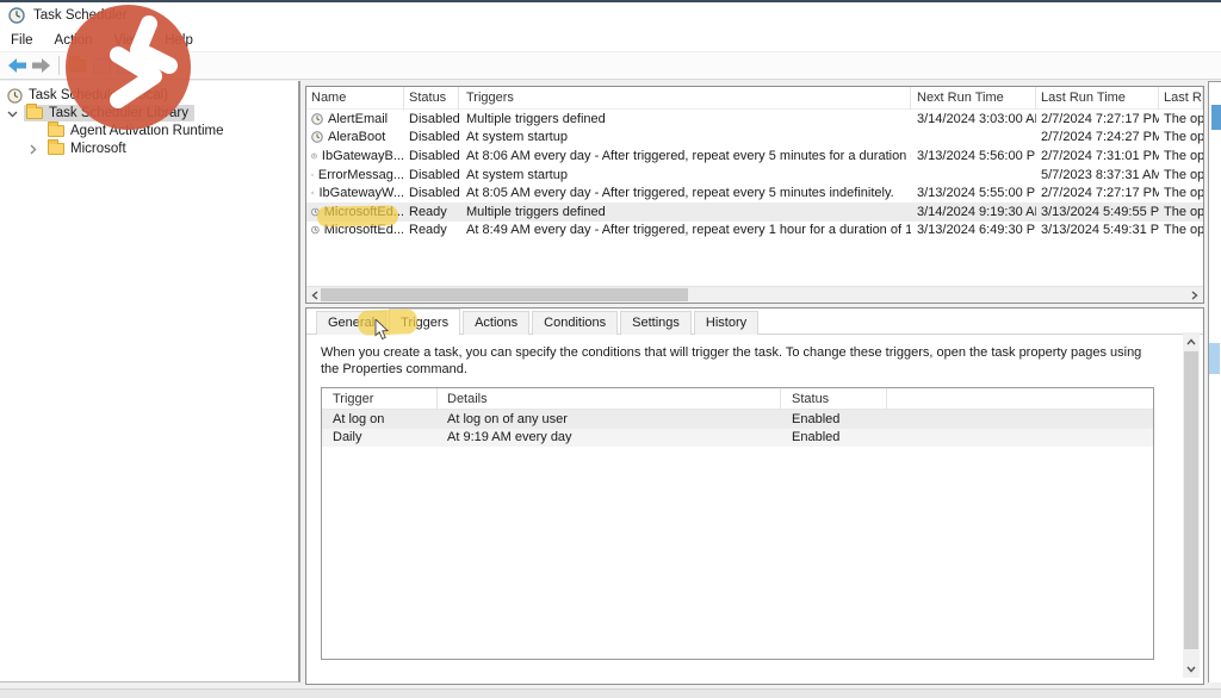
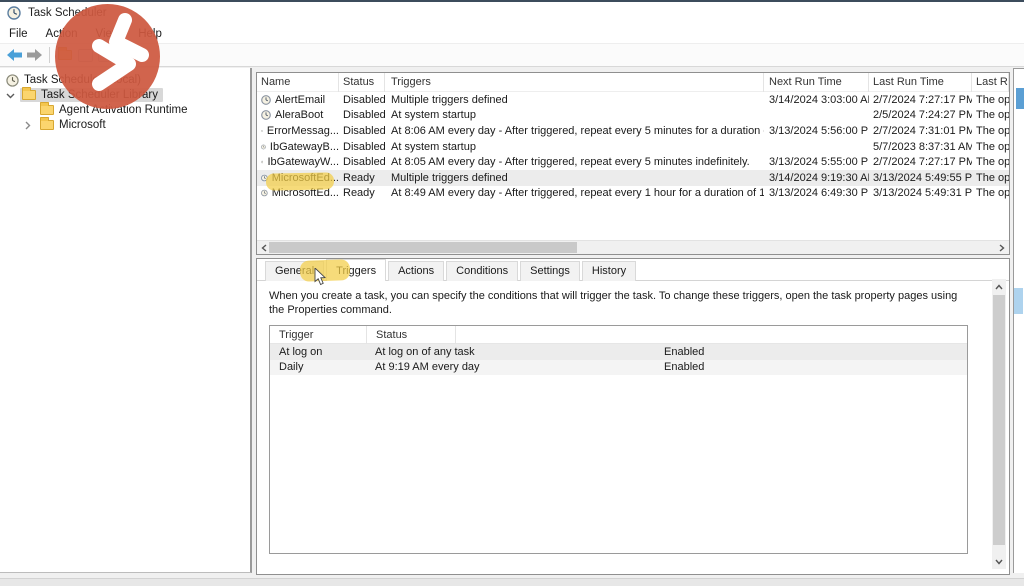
  File
  Agent Activation Runtime
  Microsoft
  Name
  Status
  Triggers
  Next Run Time
  Last Run Time
  Last R
  AlertEmail
  Disabled
  Multiple triggers defined
  3/14/2024 3:03:00 A
  2/7/2024 7:27:17 PM
  The op
  AleraBoot
  Disabled
  At system startup
- 2/7/2024 7:24:27 PM
+ 2/5/2024 7:24:27 PM
  The op
- IbGatewayB...
+ ErrorMessag...
  Disabled
  At 8:06 AM every day - After triggered, repeat every 5 minutes for a duration
  3/13/2024 5:56:00 P
  2/7/2024 7:31:01 PM
  The op
- ErrorMessag...
+ IbGatewayB...
  Disabled
  At system startup
  5/7/2023 8:37:31 AM
  The op
  IbGatewayW...
  Disabled
  At 8:05 AM every day - After triggered, repeat every 5 minutes indefinitely.
  3/13/2024 5:55:00 P
  2/7/2024 7:27:17 PM
  The op
  MicrosoftEd...
  Ready
  Multiple triggers defined
  3/14/2024 9:19:30 A
  3/13/2024 5:49:55 P
  The op
  MicrosoftEd...
  Ready
  At 8:49 AM every day - After triggered, repeat every 1 hour for a duration of 1
  3/13/2024 6:49:30 P
  3/13/2024 5:49:31 P
  The op
  General
  Triggers
  Actions
  Conditions
  Settings
  History
  When you create a task, you can specify the conditions that will trigger the task. To change these triggers, open the task property pages using the Properties command.
  Trigger
- Details
  Status
  At log on
- At log on of any user
+ At log on of any task
  Enabled
  Daily
  At 9:19 AM every day
  Enabled
